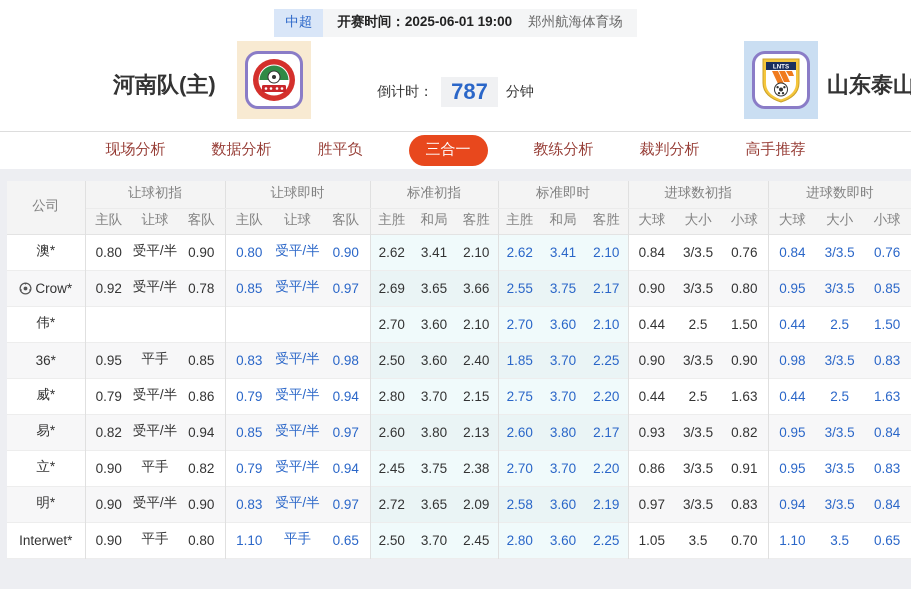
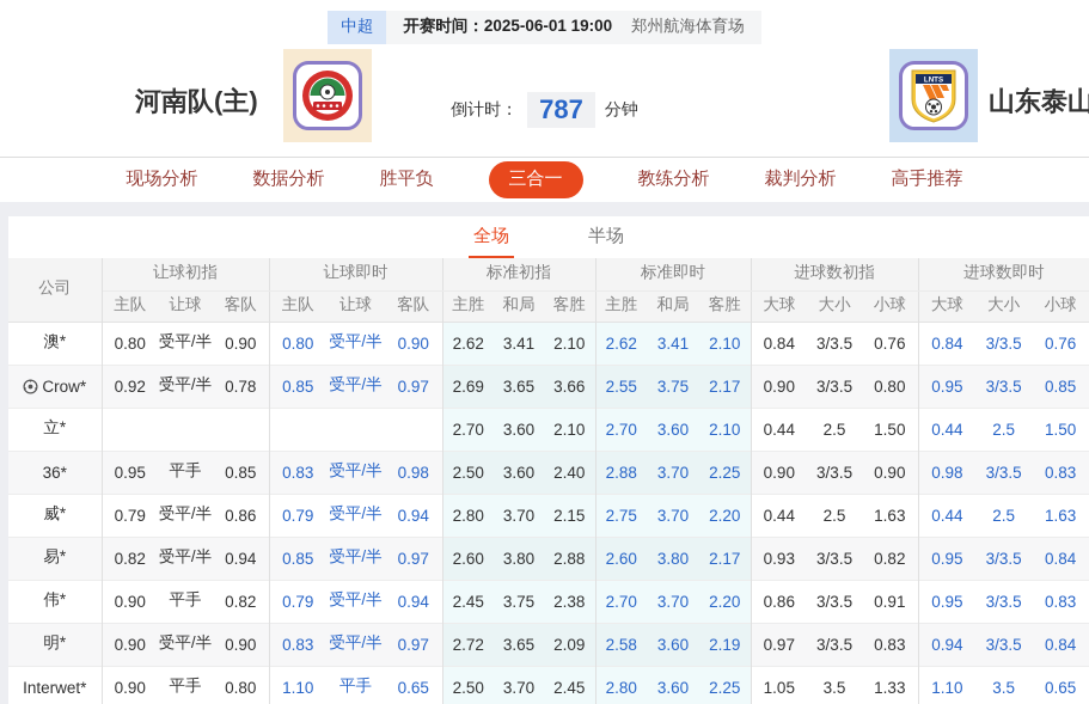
  中超
  开赛时间：2025-06-01 19:00
  郑州航海体育场
  河南队(主)
  倒计时：
  787
  分钟
  山东泰山
  现场分析
  数据分析
  胜平负
  三合一
  教练分析
  裁判分析
  高手推荐
+ 全场
+ 半场
  公司	让球初指	让球即时	标准初指	标准即时	进球数初指	进球数即时
  主队	让球	客队	主队	让球	客队	主胜	和局	客胜	主胜	和局	客胜	大球	大小	小球	大球	大小	小球
  澳*	0.80	受平/半	0.90	0.80	受平/半	0.90	2.62	3.41	2.10	2.62	3.41	2.10	0.84	3/3.5	0.76	0.84	3/3.5	0.76
  Crow*	0.92	受平/半	0.78	0.85	受平/半	0.97	2.69	3.65	3.66	2.55	3.75	2.17	0.90	3/3.5	0.80	0.95	3/3.5	0.85
- 伟*							2.70	3.60	2.10	2.70	3.60	2.10	0.44	2.5	1.50	0.44	2.5	1.50
+ 立*							2.70	3.60	2.10	2.70	3.60	2.10	0.44	2.5	1.50	0.44	2.5	1.50
- 36*	0.95	平手	0.85	0.83	受平/半	0.98	2.50	3.60	2.40	1.85	3.70	2.25	0.90	3/3.5	0.90	0.98	3/3.5	0.83
+ 36*	0.95	平手	0.85	0.83	受平/半	0.98	2.50	3.60	2.40	2.88	3.70	2.25	0.90	3/3.5	0.90	0.98	3/3.5	0.83
  威*	0.79	受平/半	0.86	0.79	受平/半	0.94	2.80	3.70	2.15	2.75	3.70	2.20	0.44	2.5	1.63	0.44	2.5	1.63
- 易*	0.82	受平/半	0.94	0.85	受平/半	0.97	2.60	3.80	2.13	2.60	3.80	2.17	0.93	3/3.5	0.82	0.95	3/3.5	0.84
+ 易*	0.82	受平/半	0.94	0.85	受平/半	0.97	2.60	3.80	2.88	2.60	3.80	2.17	0.93	3/3.5	0.82	0.95	3/3.5	0.84
- 立*	0.90	平手	0.82	0.79	受平/半	0.94	2.45	3.75	2.38	2.70	3.70	2.20	0.86	3/3.5	0.91	0.95	3/3.5	0.83
+ 伟*	0.90	平手	0.82	0.79	受平/半	0.94	2.45	3.75	2.38	2.70	3.70	2.20	0.86	3/3.5	0.91	0.95	3/3.5	0.83
  明*	0.90	受平/半	0.90	0.83	受平/半	0.97	2.72	3.65	2.09	2.58	3.60	2.19	0.97	3/3.5	0.83	0.94	3/3.5	0.84
- Interwet*	0.90	平手	0.80	1.10	平手	0.65	2.50	3.70	2.45	2.80	3.60	2.25	1.05	3.5	0.70	1.10	3.5	0.65
+ Interwet*	0.90	平手	0.80	1.10	平手	0.65	2.50	3.70	2.45	2.80	3.60	2.25	1.05	3.5	1.33	1.10	3.5	0.65
